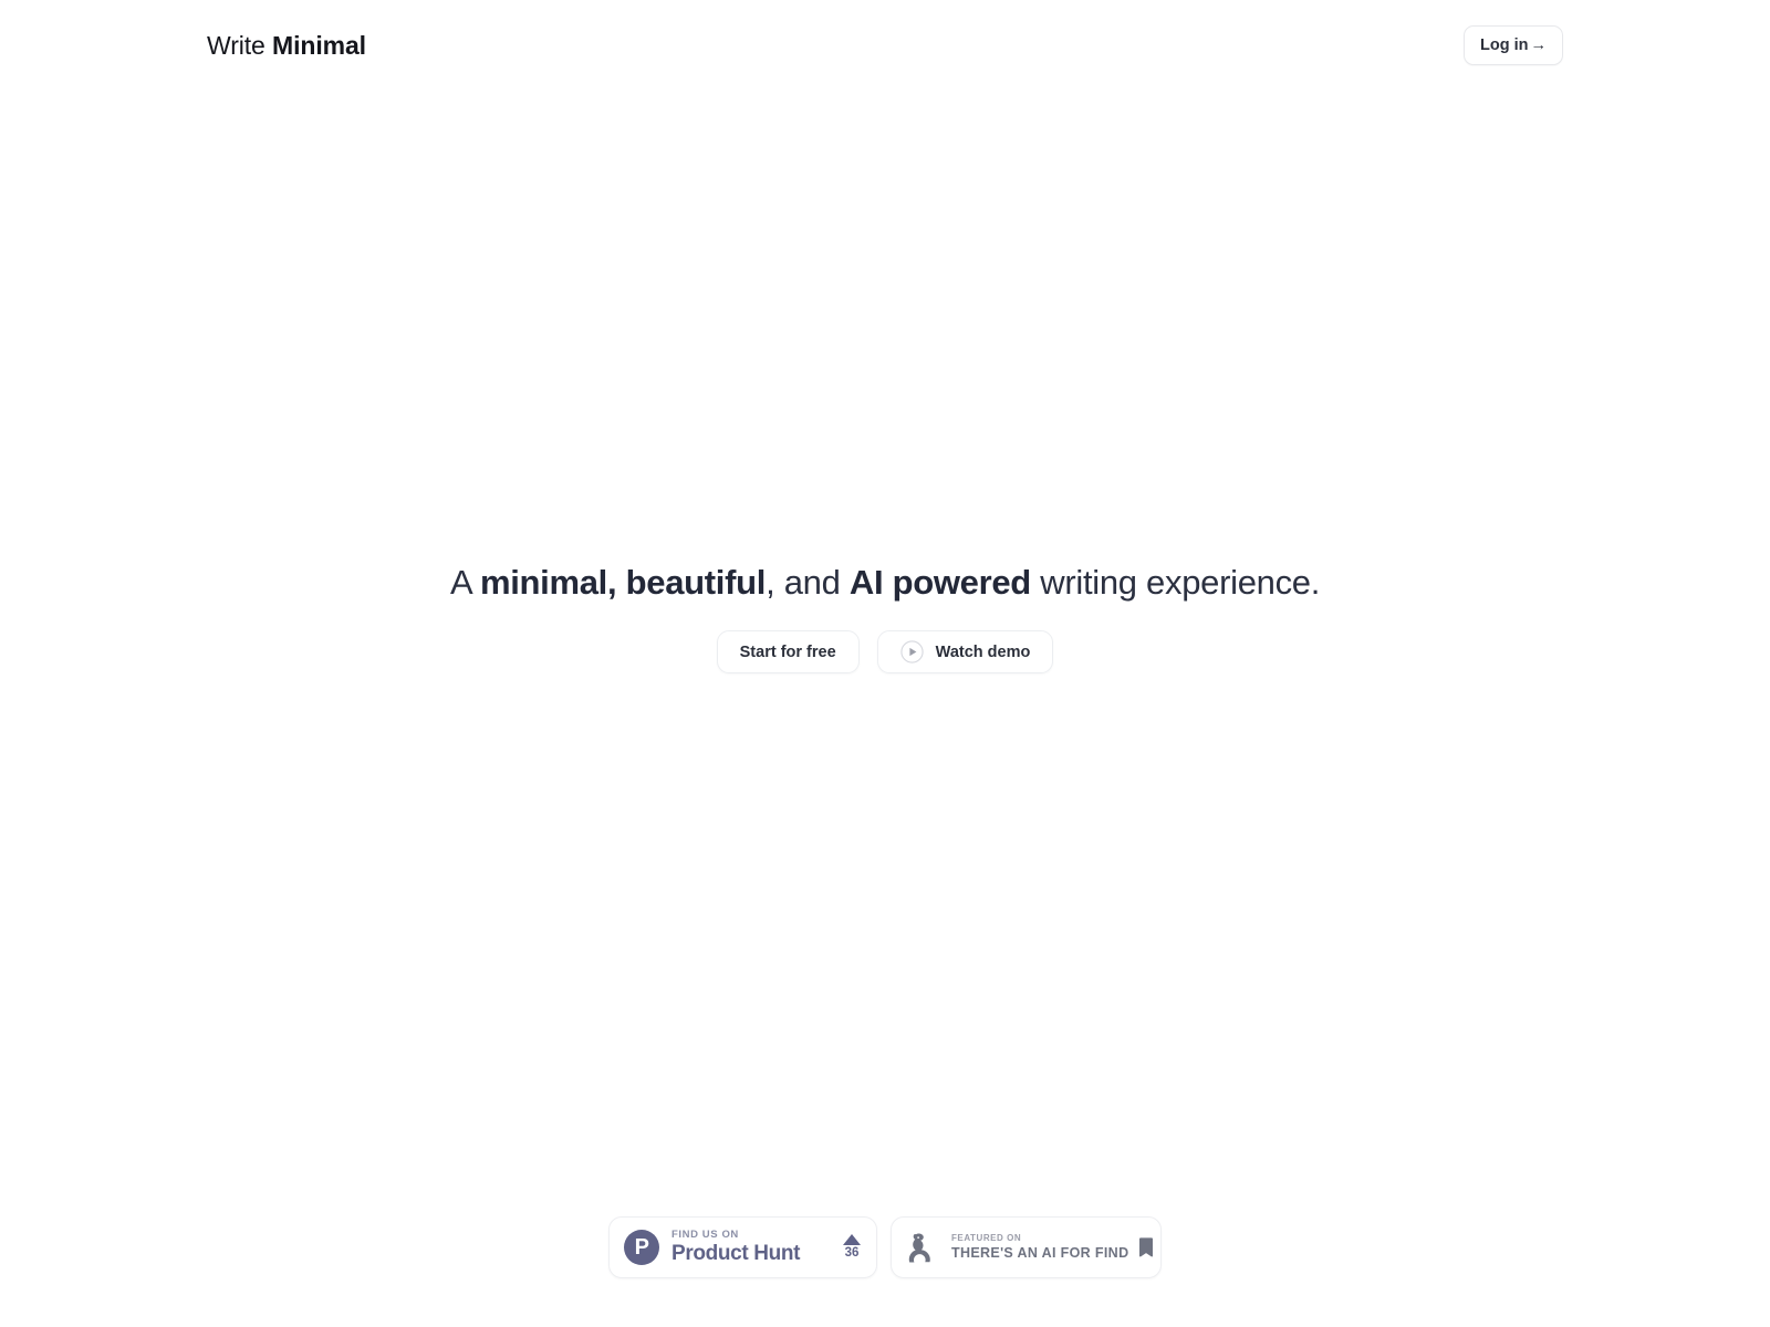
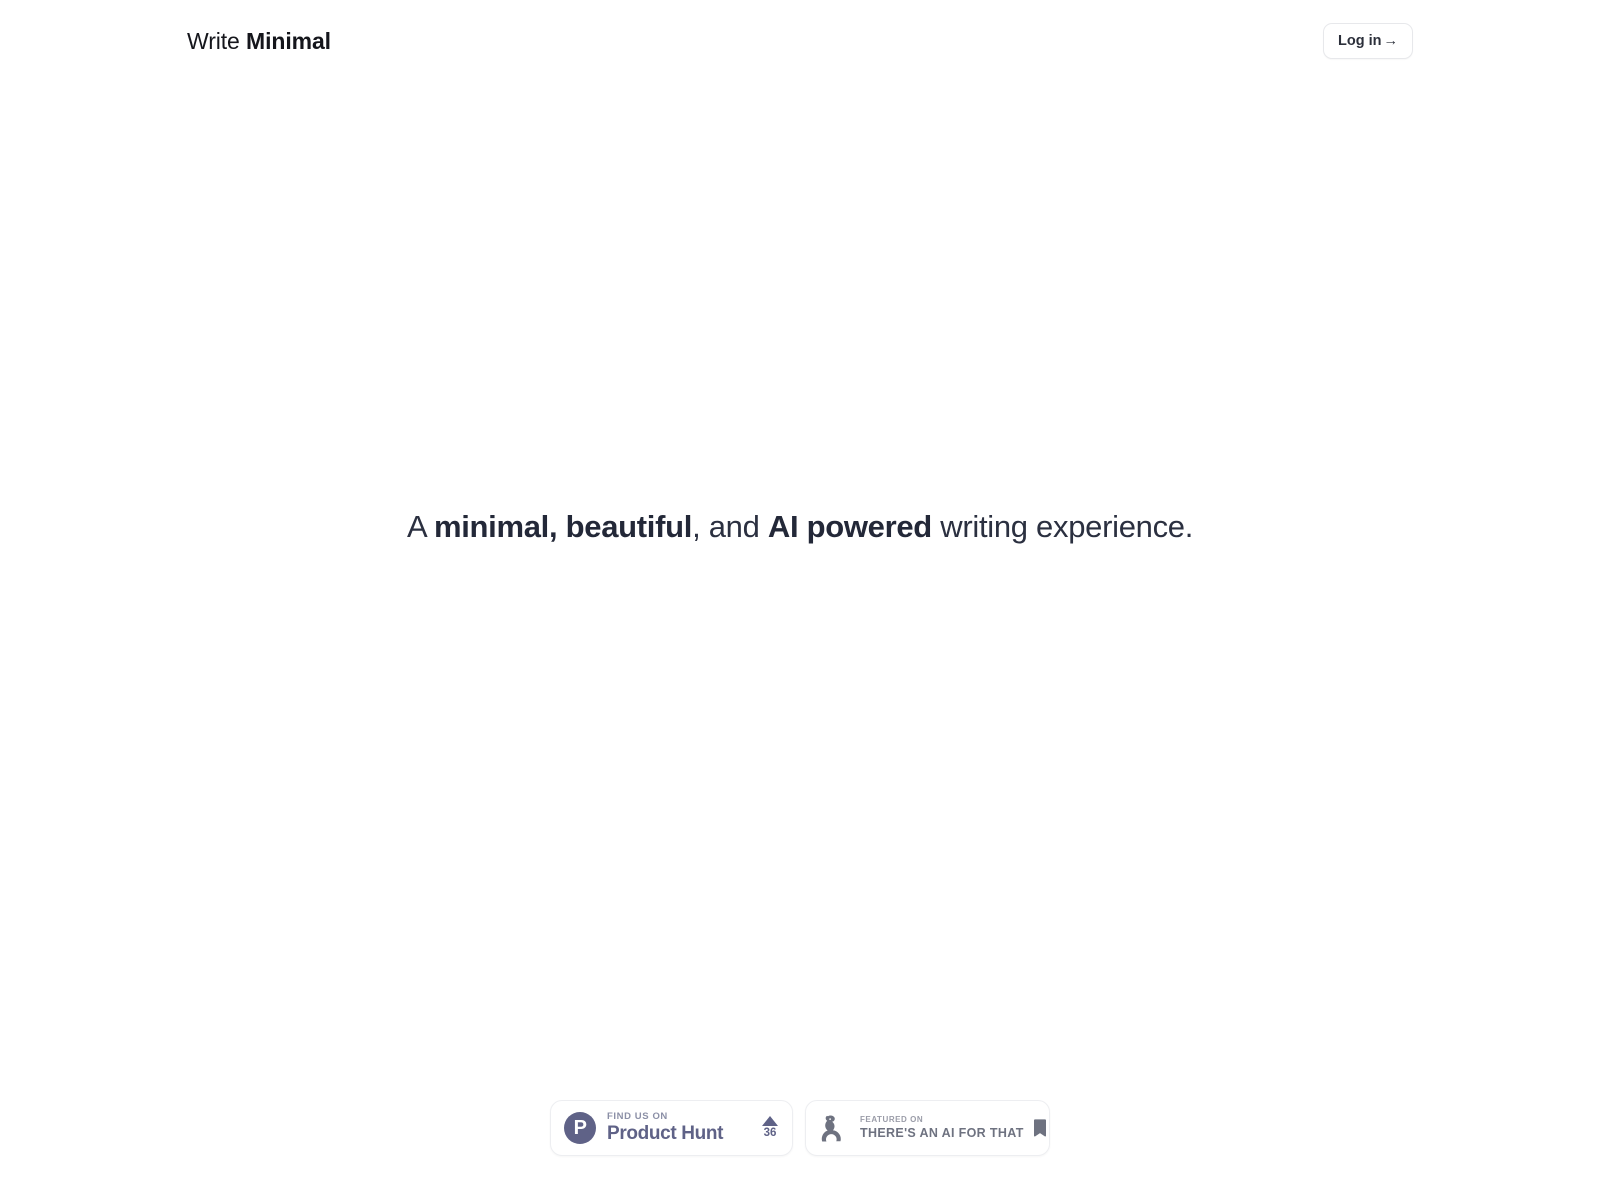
  Write Minimal
  Log in
  →
  A minimal, beautiful, and AI powered writing experience.
- Start for free
- Watch demo
  P
  FIND US ON
  Product Hunt
  36
  FEATURED ON
- THERE'S AN AI FOR FIND
+ THERE'S AN AI FOR THAT
